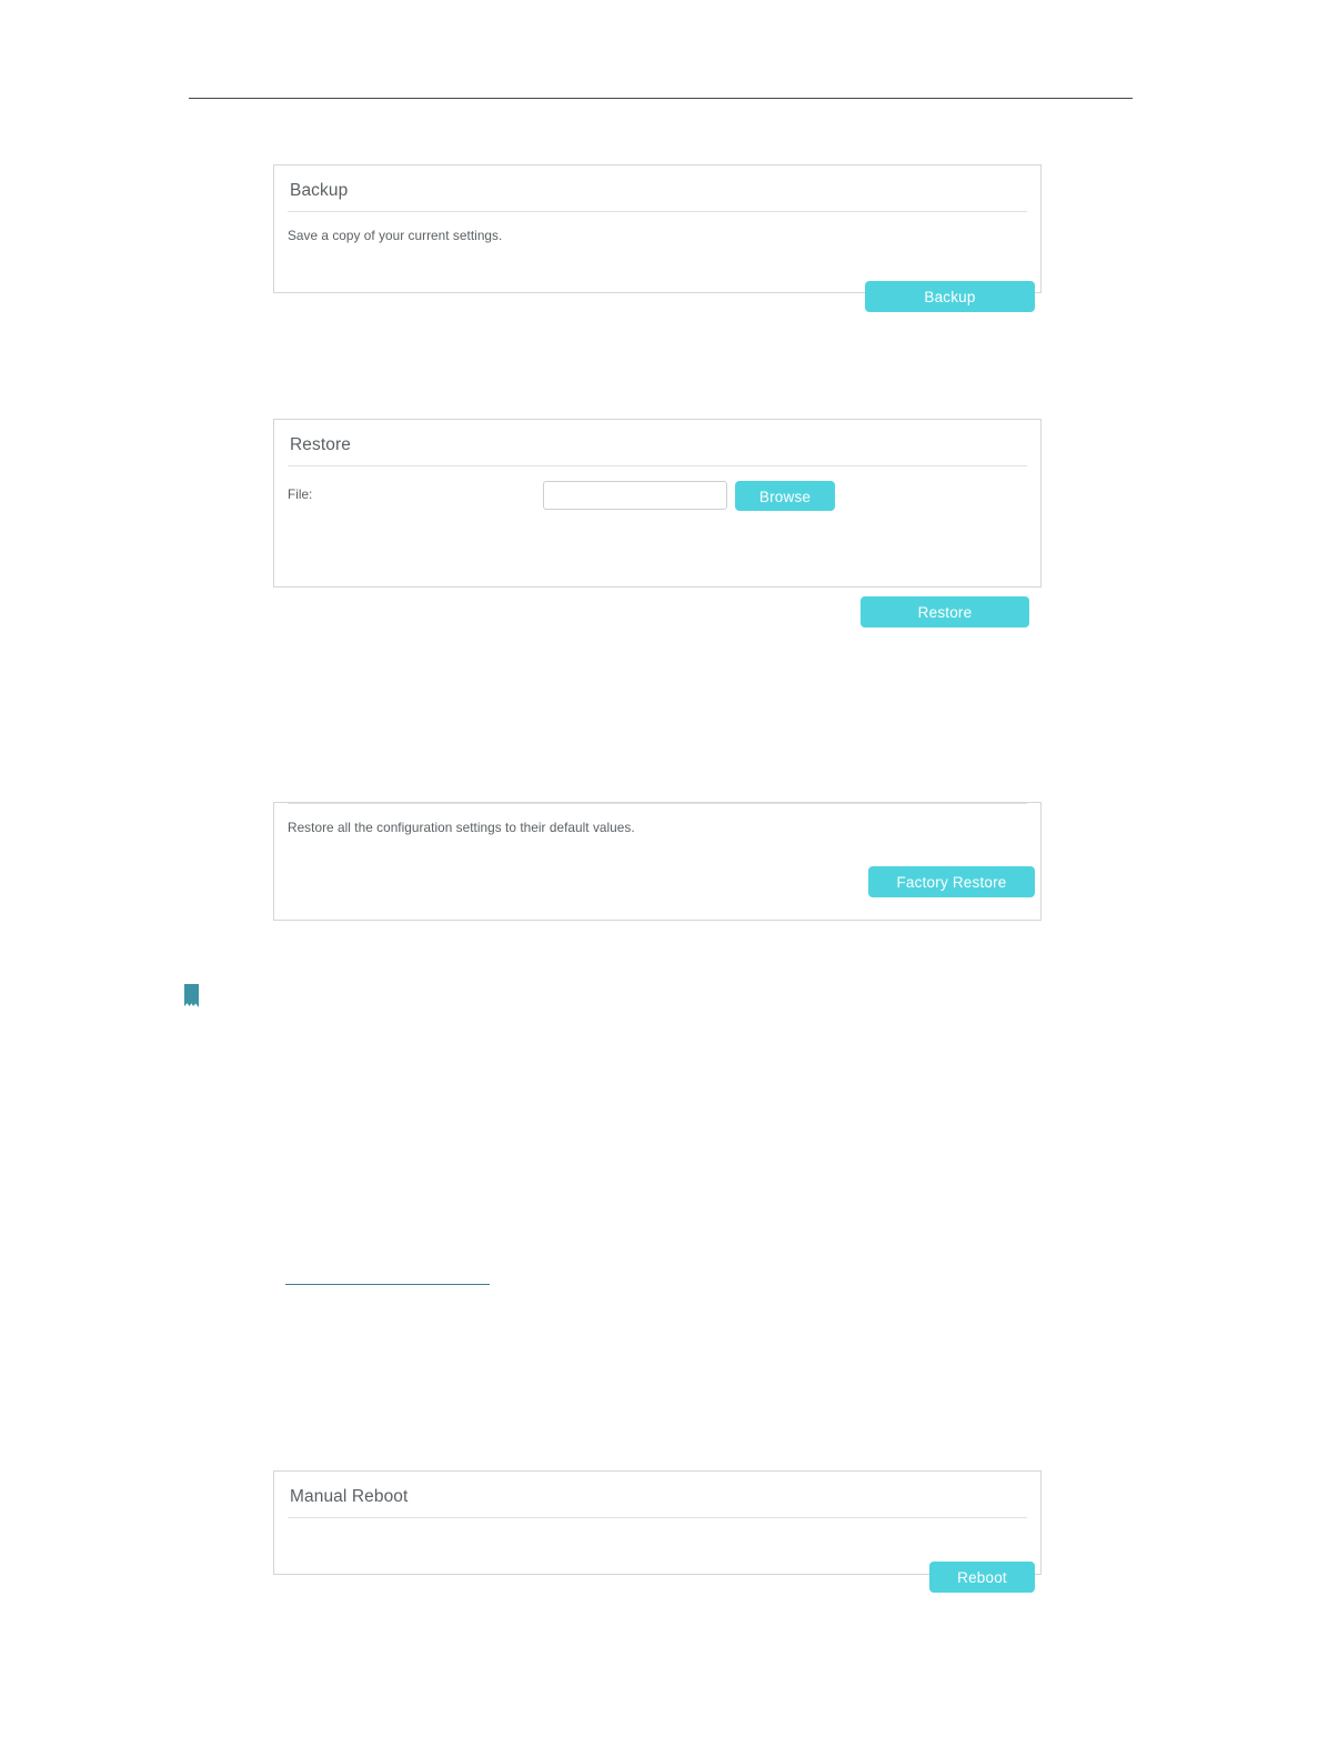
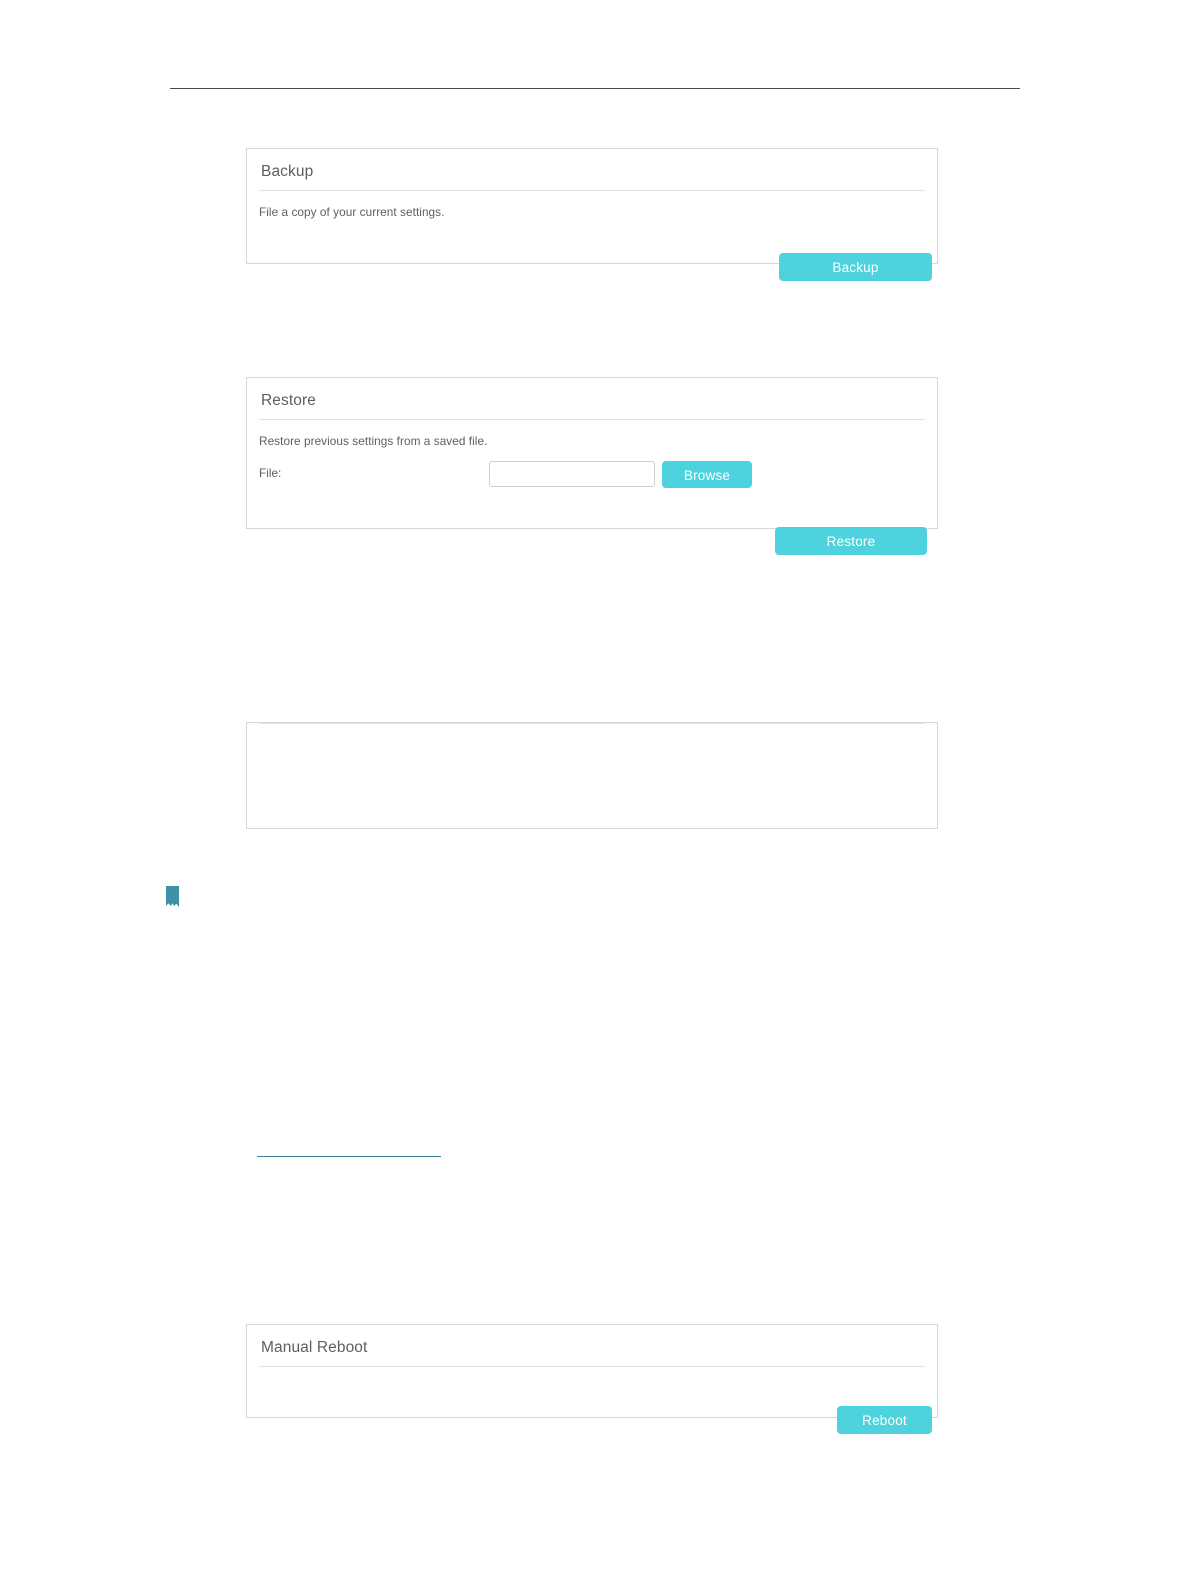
  Backup
- Save a copy of your current settings.
+ File a copy of your current settings.
  Backup
  Restore
+ Restore previous settings from a saved file.
  File:
  Browse
  Restore
- Restore all the configuration settings to their default values.
- Factory Restore
  Manual Reboot
  Reboot
